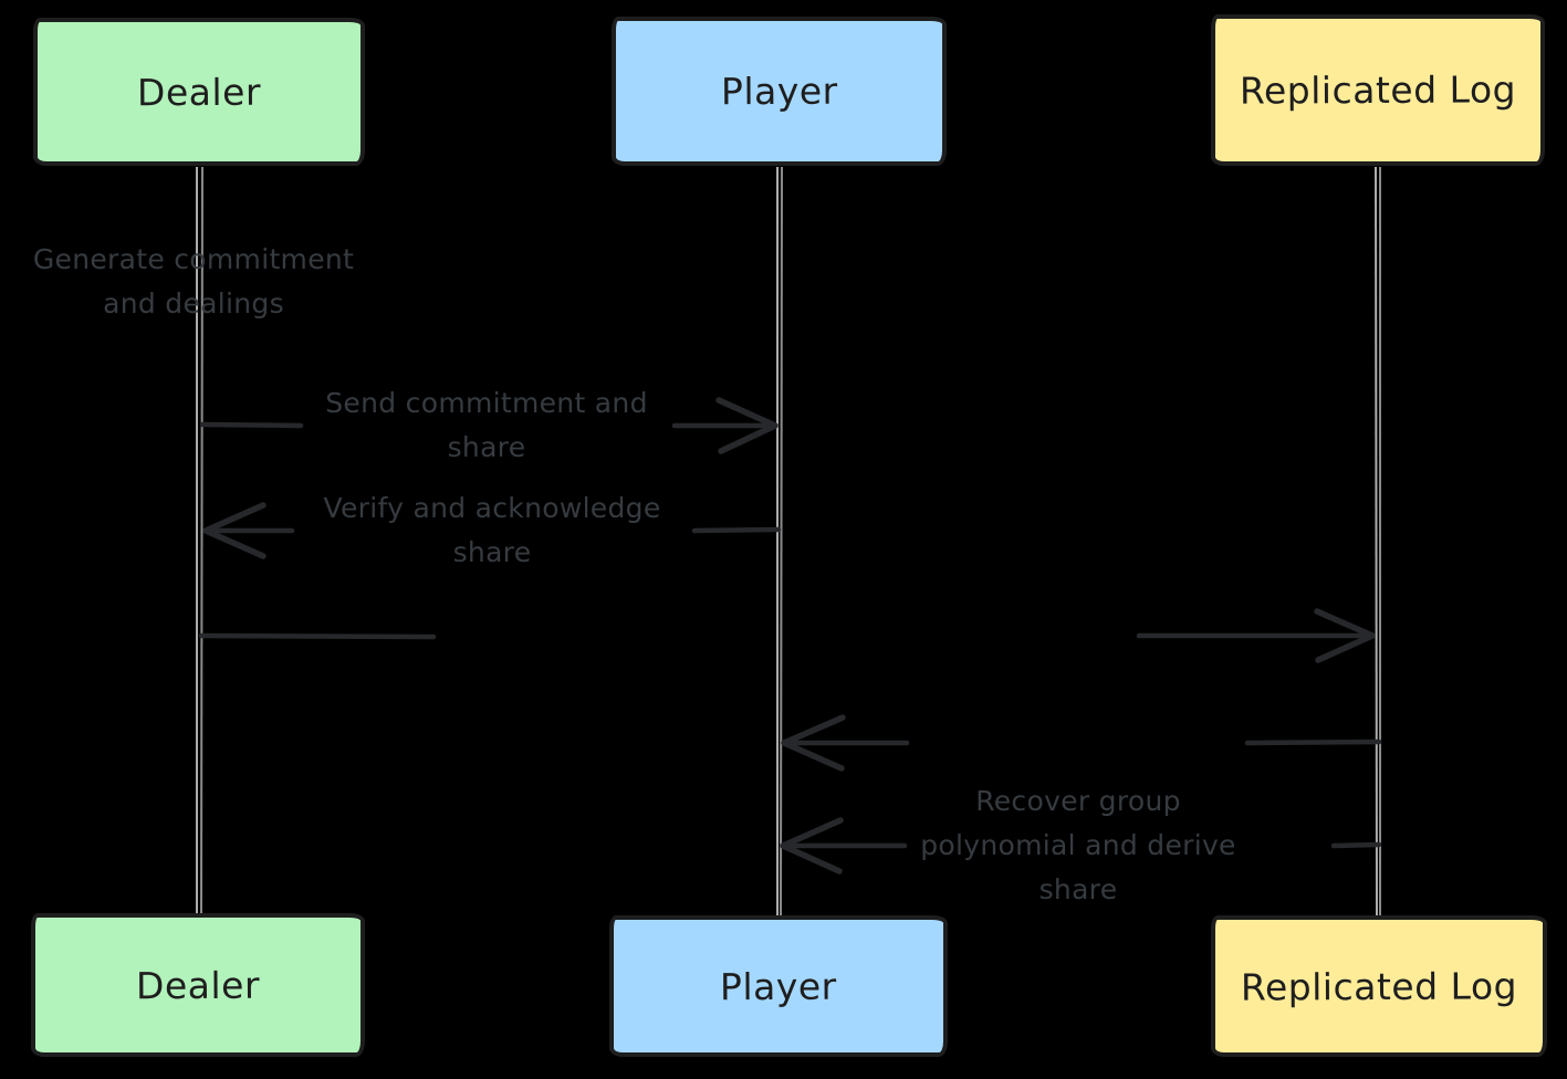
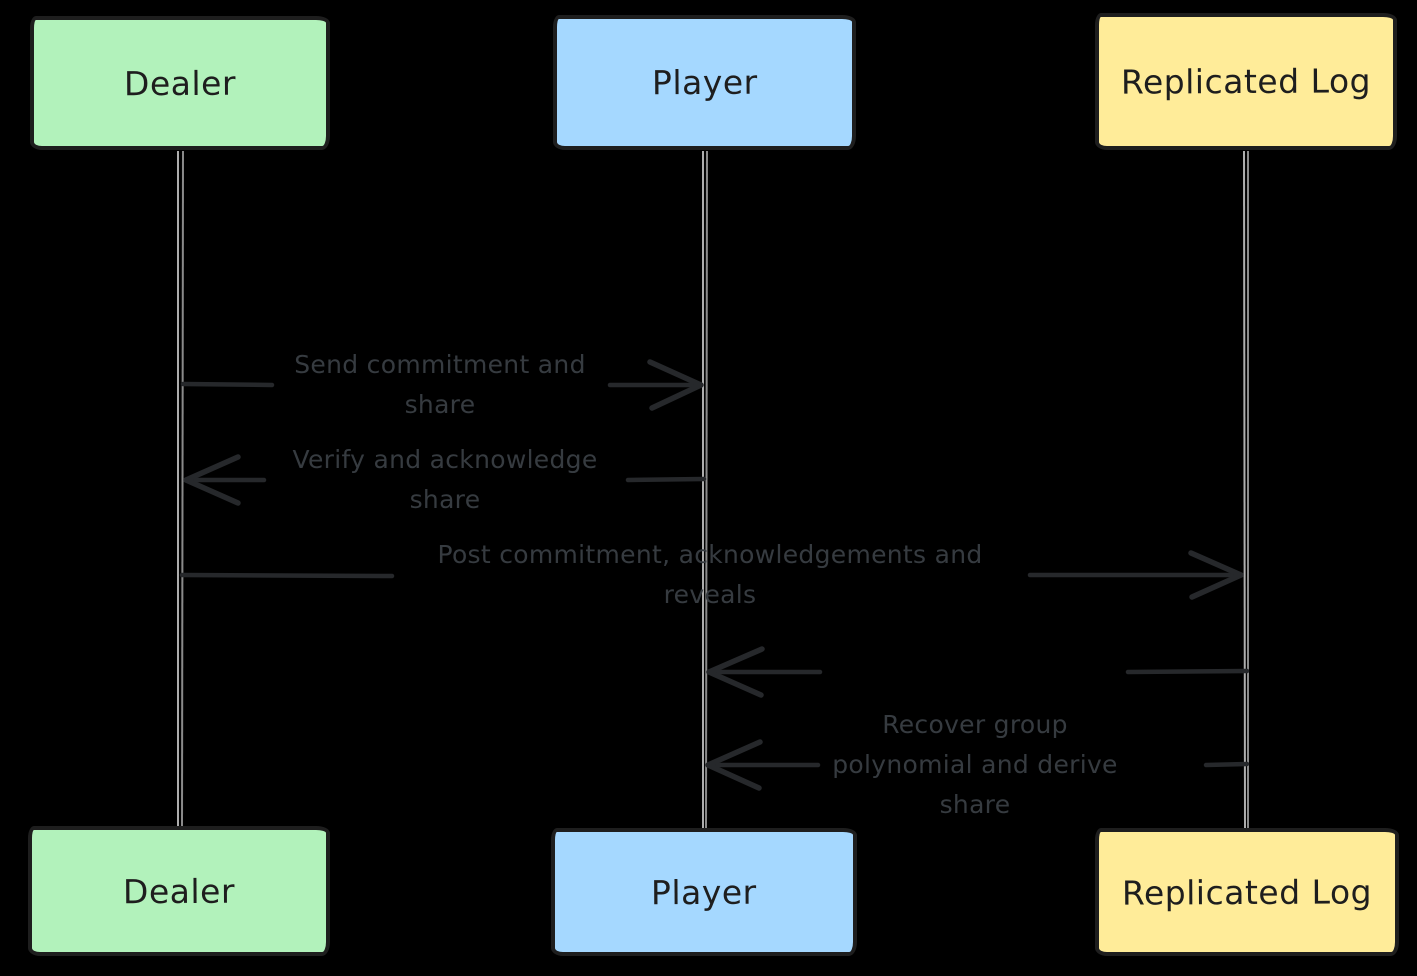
  Dealer
  Player
  Replicated Log
  Dealer
  Player
  Replicated Log
- Generate commitment and dealings
  Send commitment and share
  Verify and acknowledge share
+ Post commitment, acknowledgements and reveals
  Recover group polynomial and derive share
